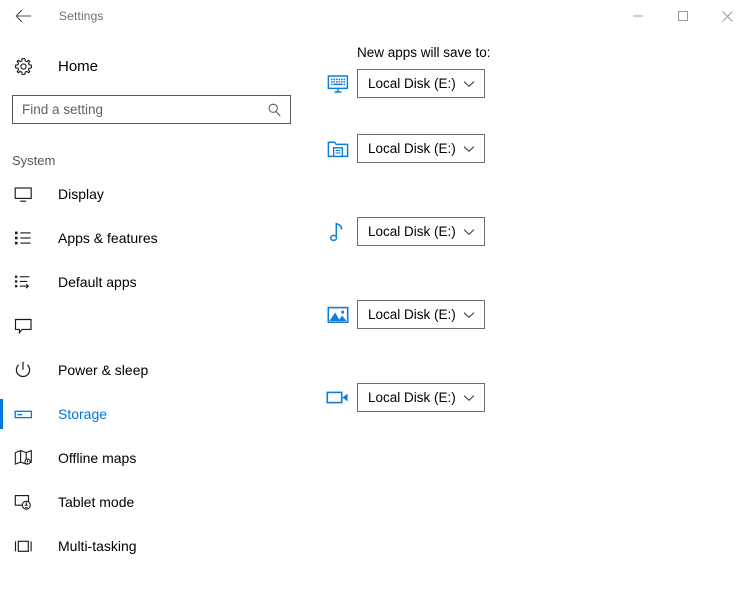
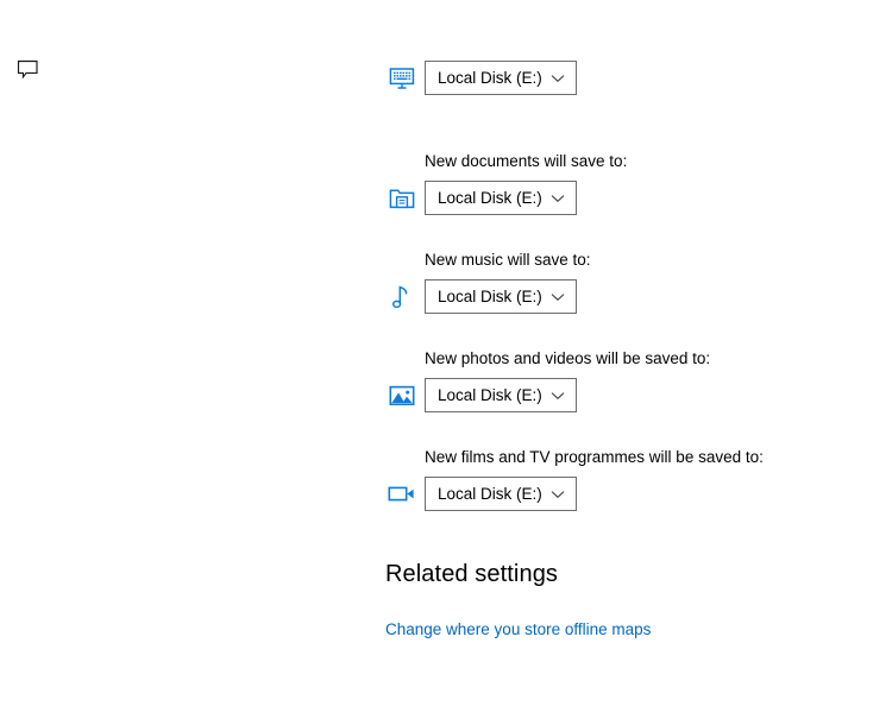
- Settings
- Home
- Find a setting
- System
- Display
- Apps & features
- Default apps
- Power & sleep
- Storage
- Offline maps
- Tablet mode
- Multi-tasking
- New apps will save to:
  Local Disk (E:)
+ New documents will save to:
  Local Disk (E:)
+ New music will save to:
  Local Disk (E:)
+ New photos and videos will be saved to:
  Local Disk (E:)
+ New films and TV programmes will be saved to:
  Local Disk (E:)
+ Related settings
+ Change where you store offline maps
